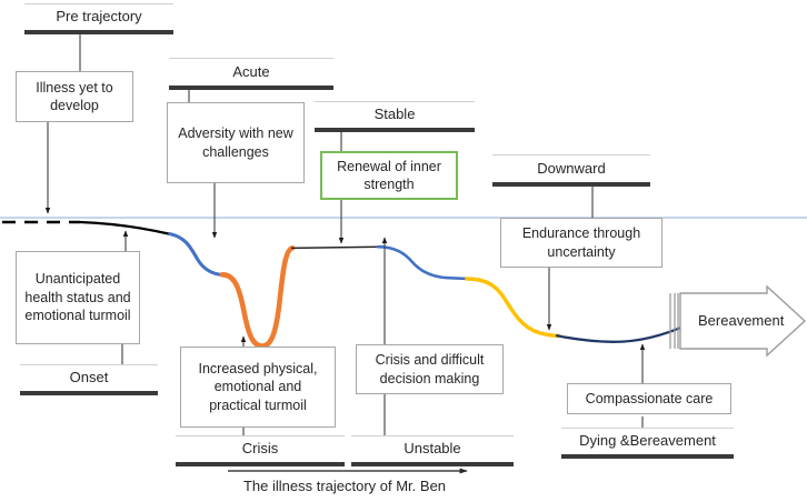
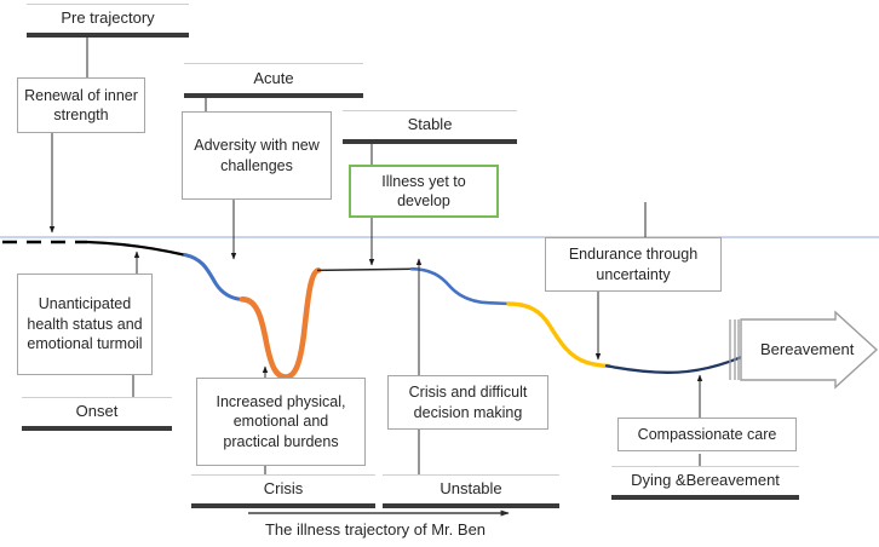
  Pre trajectory
  Acute
  Stable
- Downward
- Illness yet to develop
+ Renewal of inner strength
  Adversity with new challenges
- Renewal of inner strength
+ Illness yet to develop
  Endurance through uncertainty
  Unanticipated health status and emotional turmoil
- Increased physical, emotional and practical turmoil
+ Increased physical, emotional and practical burdens
  Crisis and difficult decision making
  Compassionate care
  Onset
  Crisis
  Unstable
  Dying &Bereavement
  Bereavement
  The illness trajectory of Mr. Ben
